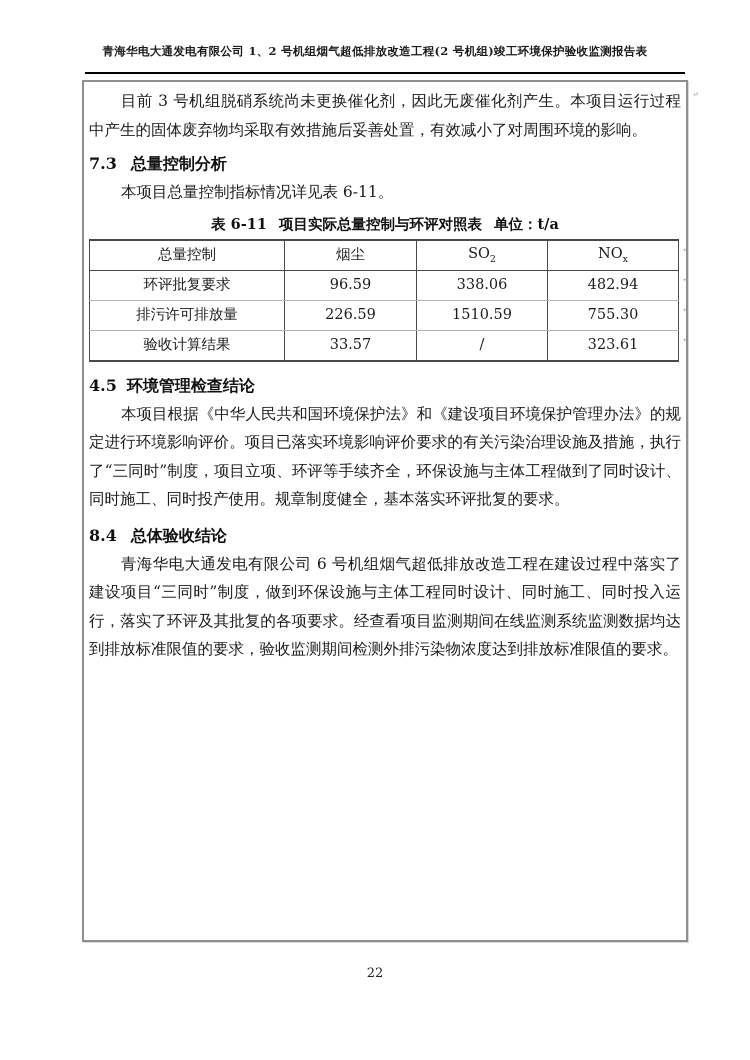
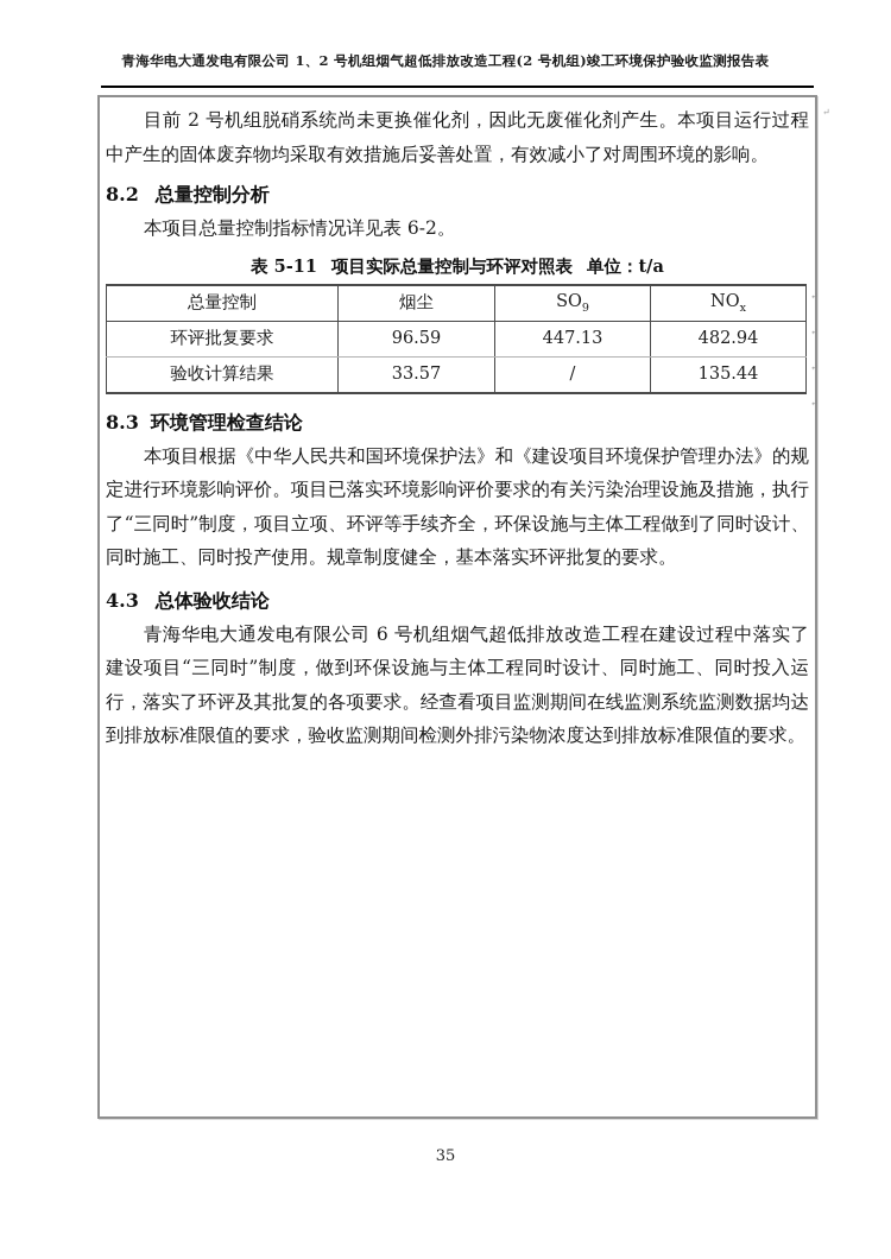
  青海华电大通发电有限公司 1、2 号机组烟气超低排放改造工程(2 号机组)竣工环境保护验收监测报告表
  ↵
- 目前 3 号机组脱硝系统尚未更换催化剂，因此无废催化剂产生。本项目运行过程中产生的固体废弃物均采取有效措施后妥善处置，有效减小了对周围环境的影响。
+ 目前 2 号机组脱硝系统尚未更换催化剂，因此无废催化剂产生。本项目运行过程中产生的固体废弃物均采取有效措施后妥善处置，有效减小了对周围环境的影响。
- 7.3 总量控制分析
+ 8.2 总量控制分析
- 本项目总量控制指标情况详见表 6-11。
+ 本项目总量控制指标情况详见表 6-2。
- 表 6-11 项目实际总量控制与环评对照表 单位：t/a
+ 表 5-11 项目实际总量控制与环评对照表 单位：t/a
- 总量控制	烟尘	SO2	NOx
+ 总量控制	烟尘	SO9	NOx
- 环评批复要求	96.59	338.06	482.94
+ 环评批复要求	96.59	447.13	482.94
- 排污许可排放量	226.59	1510.59	755.30
- 验收计算结果	33.57	/	323.61
+ 验收计算结果	33.57	/	135.44
  ↵
  ↵
  ↵
  ↵
- 4.5 环境管理检查结论
+ 8.3 环境管理检查结论
  本项目根据《中华人民共和国环境保护法》和《建设项目环境保护管理办法》的规定进行环境影响评价。项目已落实环境影响评价要求的有关污染治理设施及措施，执行了“三同时”制度，项目立项、环评等手续齐全，环保设施与主体工程做到了同时设计、同时施工、同时投产使用。规章制度健全，基本落实环评批复的要求。
- 8.4 总体验收结论
+ 4.3 总体验收结论
  青海华电大通发电有限公司 6 号机组烟气超低排放改造工程在建设过程中落实了建设项目“三同时”制度，做到环保设施与主体工程同时设计、同时施工、同时投入运行，落实了环评及其批复的各项要求。经查看项目监测期间在线监测系统监测数据均达到排放标准限值的要求，验收监测期间检测外排污染物浓度达到排放标准限值的要求。
- 22
+ 35
